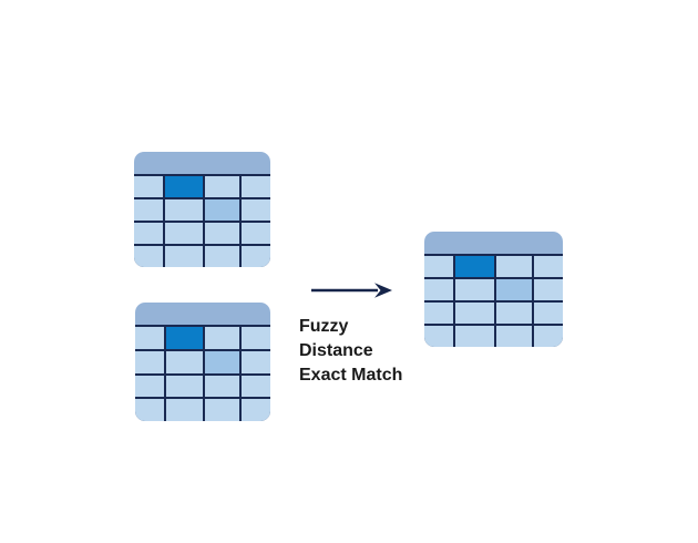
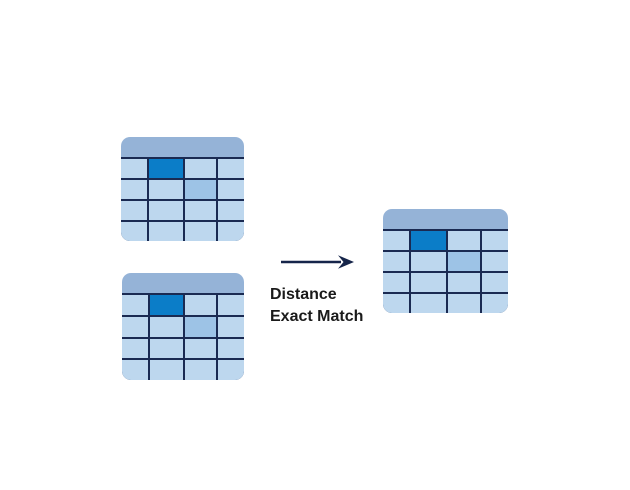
- Fuzzy
  Distance
  Exact Match
